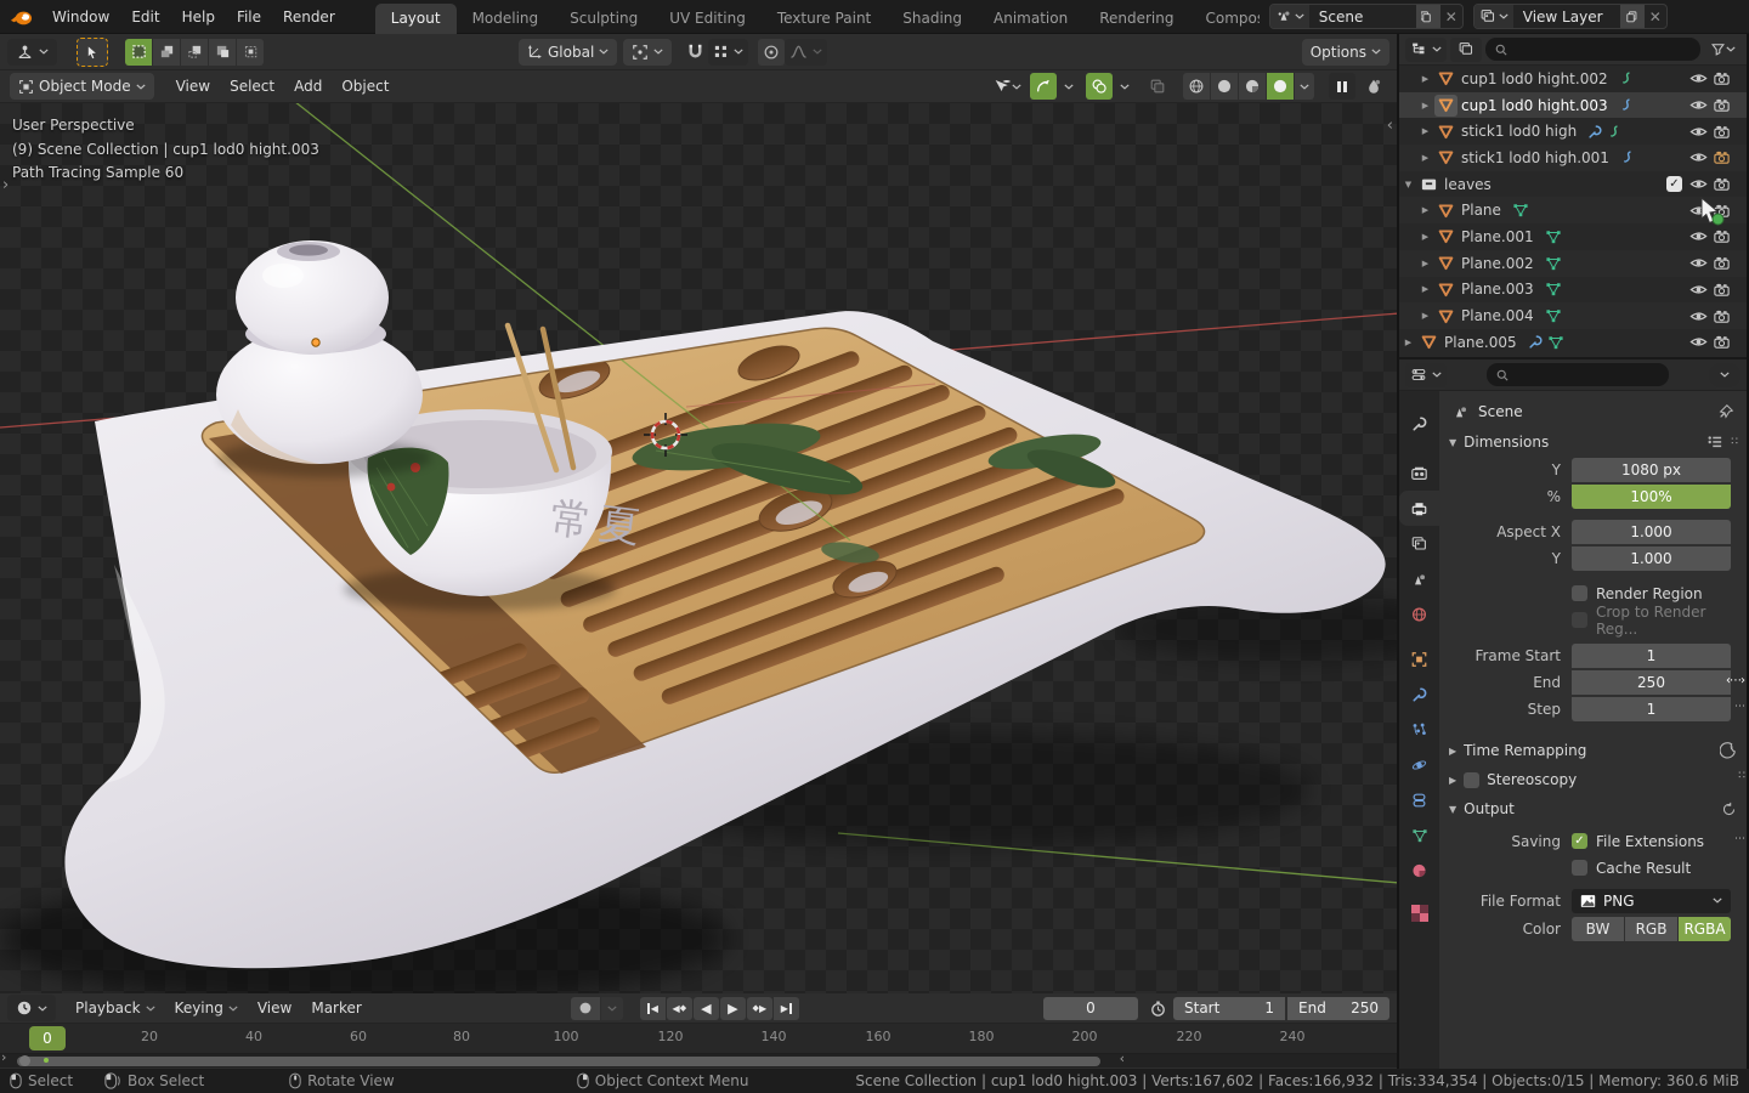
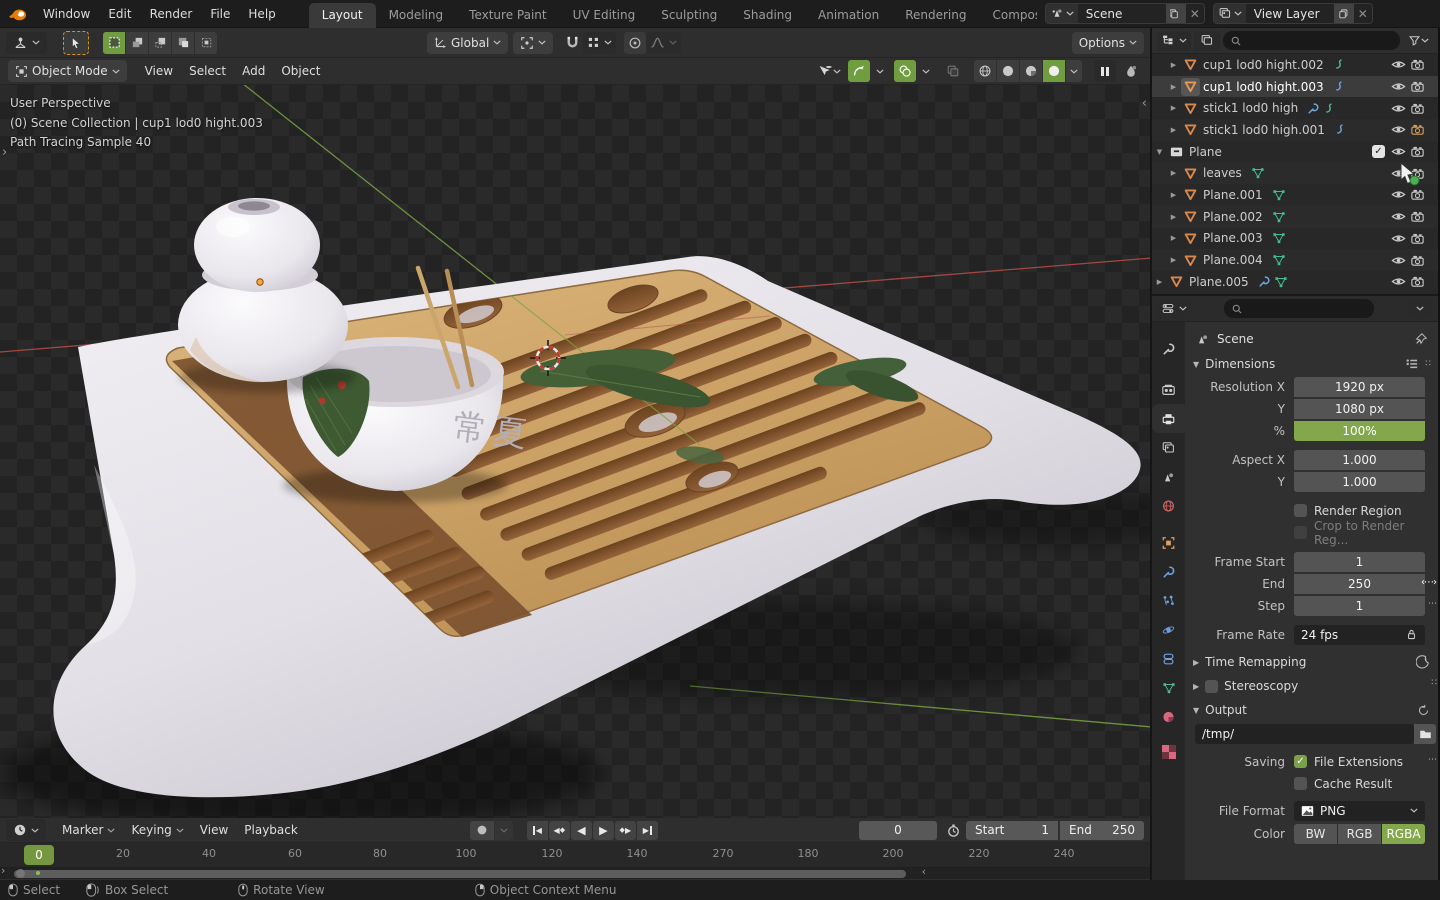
  Window
  Edit
- Help
+ Render
  File
- Render
+ Help
  Layout
  Modeling
- Sculpting
+ Texture Paint
  UV Editing
- Texture Paint
+ Sculpting
  Shading
  Animation
  Rendering
  Scene
  ✕
  View Layer
  ✕
  Global
  Options
  Object Mode
  View
  Select
  Add
  Object
  User Perspective
- (9) Scene Collection | cup1 lod0 hight.003
+ (0) Scene Collection | cup1 lod0 hight.003
- Path Tracing Sample 60
+ Path Tracing Sample 40
  ›
  ‹
- Playback
+ Marker
  Keying
  View
- Marker
+ Playback
  ◀
  ◀
  ◆
  ◀
  ▶
  ◆
  ▶
  ▶
  0
  Start
  1
  End
  250
  0
  20
  40
  60
  80
  100
  120
  140
- 160
+ 270
  180
  200
  220
  240
  ‹
  ›
  ▶
  cup1 lod0 hight.002
  ▶
  cup1 lod0 hight.003
  ▶
  stick1 lod0 high
  ▶
  stick1 lod0 high.001
  ▼
- leaves
+ Plane
  ✓
  ▶
- Plane
+ leaves
  ▶
  Plane.001
  ▶
  Plane.002
  ▶
  Plane.003
  ▶
  Plane.004
  ▶
  Plane.005
  Scene
  ▼
  Dimensions
  ∷
+ Resolution X
+ 1920 px
  Y
  1080 px
  %
  100%
  Aspect X
  1.000
  Y
  1.000
  Render Region
  Crop to Render Reg...
  Frame Start
  1
  End
  250
  ‹⋯›
  Step
  1
  ⋯
+ Frame Rate
+ 24 fps
  ▶
  Time Remapping
  ▶
  Stereoscopy
  ∷
  ▼
  Output
+ /tmp/
  Saving
  ✓
  File Extensions
  ⋯
  Cache Result
  File Format
  PNG
  Color
  BW
  RGB
  RGBA
  Select
  Box Select
  Rotate View
  Object Context Menu
- Scene Collection | cup1 lod0 hight.003 | Verts:167,602 | Faces:166,932 | Tris:334,354 | Objects:0/15 | Memory: 360.6 MiB
